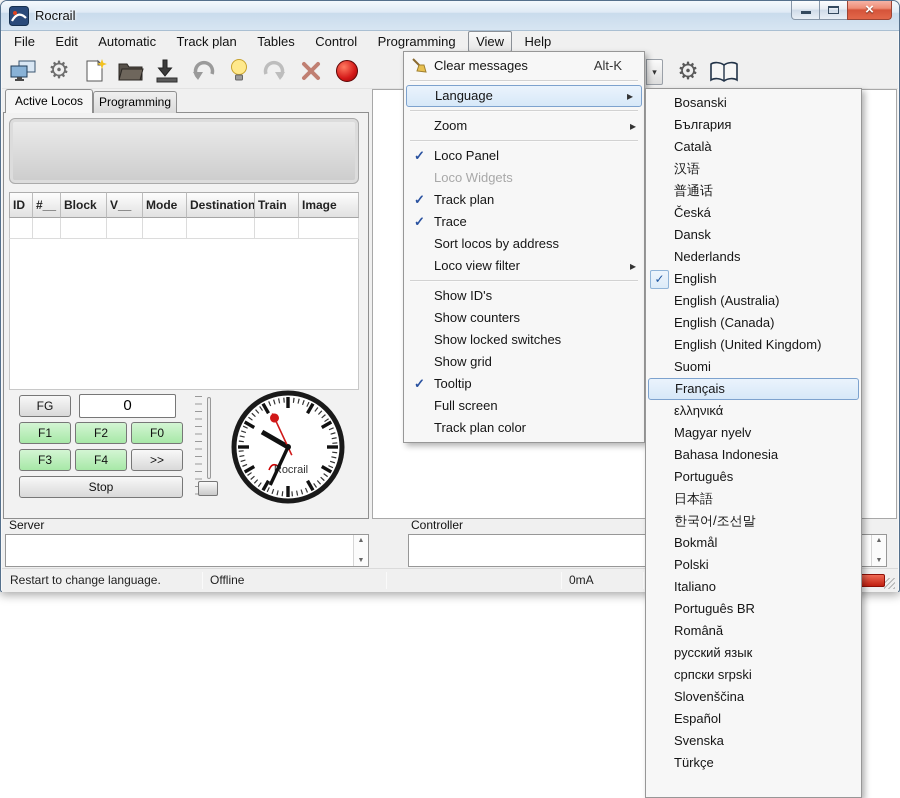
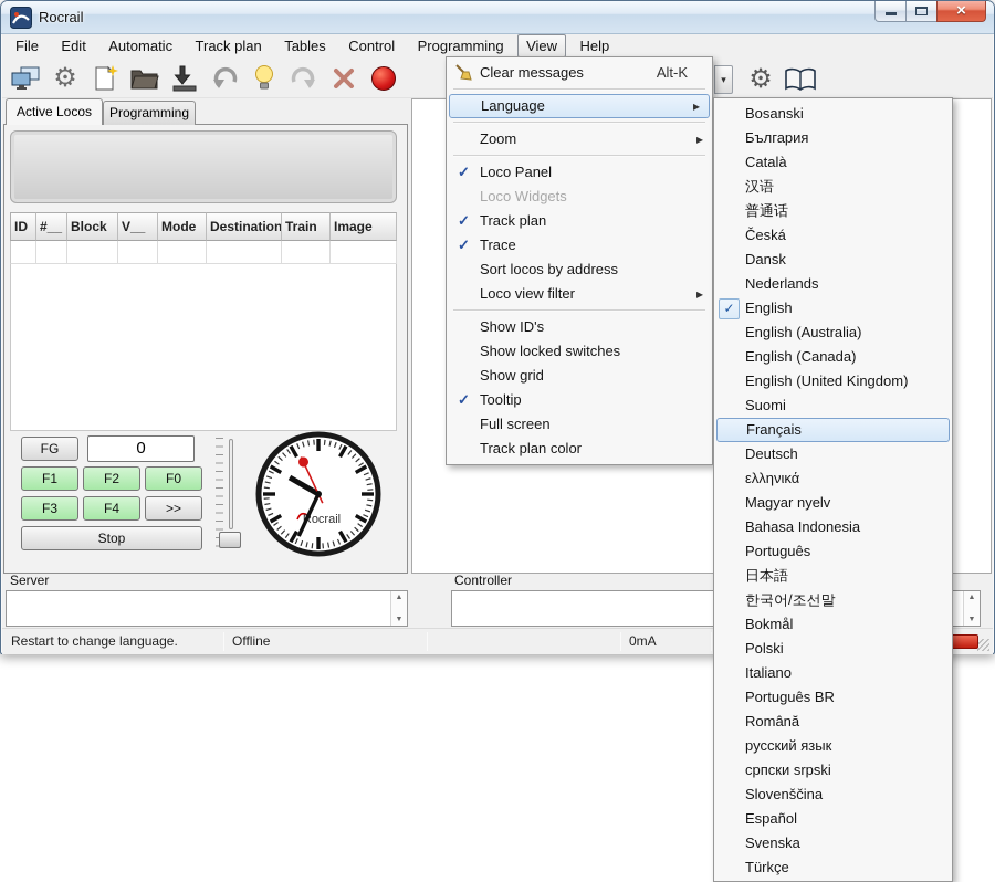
  Rocrail
  ×
  File Edit Automatic Track plan Tables Control Programming View Help
  ⚙
  ▾
  ⚙
  Active Locos
  Programming
  ID
  #__
  Block
  V__
  Mode
  Destination
  Train
  Image
  FG
  0
  F1
  F2
  F0
  F3
  F4
  >>
  Stop
  ocrail
  Server
  Controller
  Restart to change language.
  Offline
  0mA
  Clear messages
  Alt-K
  Language
  Zoom
  Loco Panel
  Loco Widgets
  Track plan
  Trace
  Sort locos by address
  Loco view filter
  Show ID's
- Show counters
  Show locked switches
  Show grid
  Tooltip
  Full screen
  Track plan color
  Bosanski
  България
  Català
  汉语
  普通话
  Česká
  Dansk
  Nederlands
  English
  English (Australia)
  English (Canada)
  English (United Kingdom)
  Suomi
  Français
+ Deutsch
  ελληνικά
  Magyar nyelv
  Bahasa Indonesia
  Português
  日本語
  한국어/조선말
  Bokmål
  Polski
  Italiano
  Português BR
  Română
  русский язык
  српски srpski
  Slovenščina
  Español
  Svenska
  Türkçe
